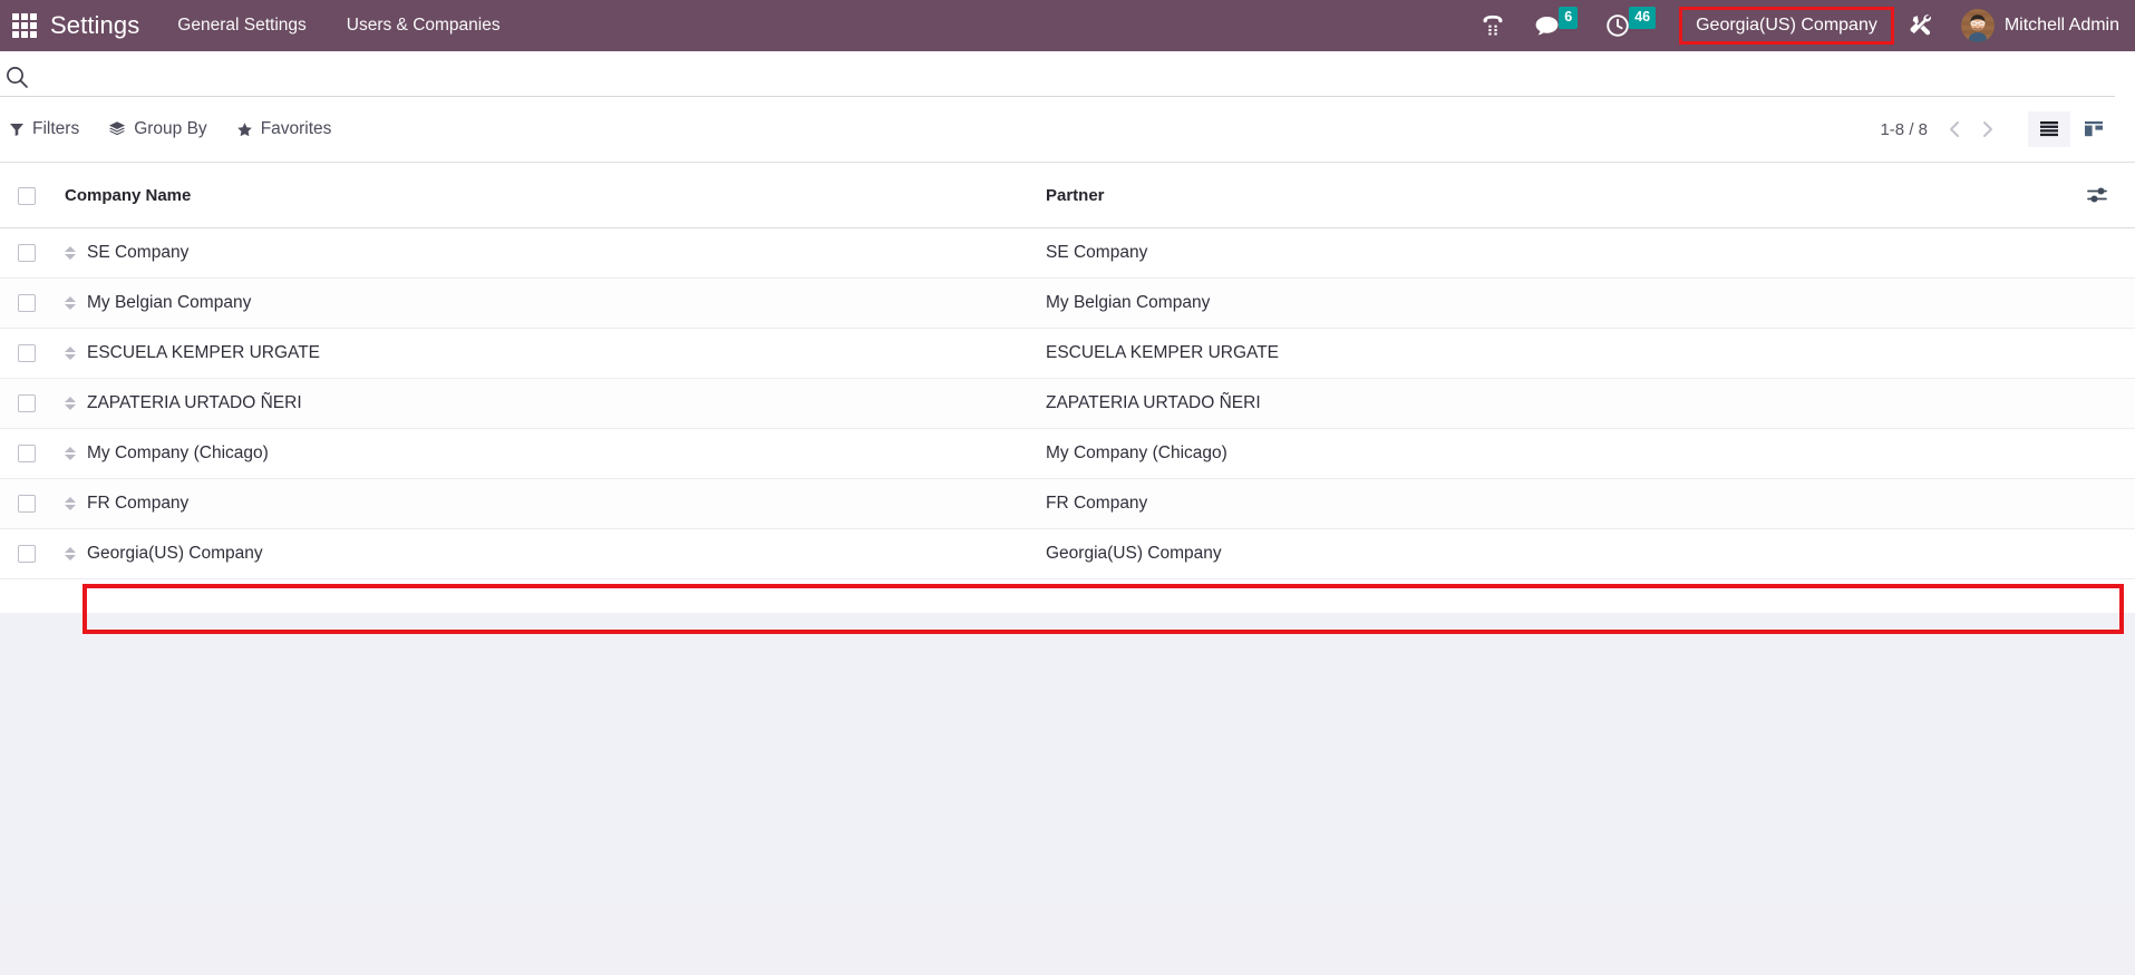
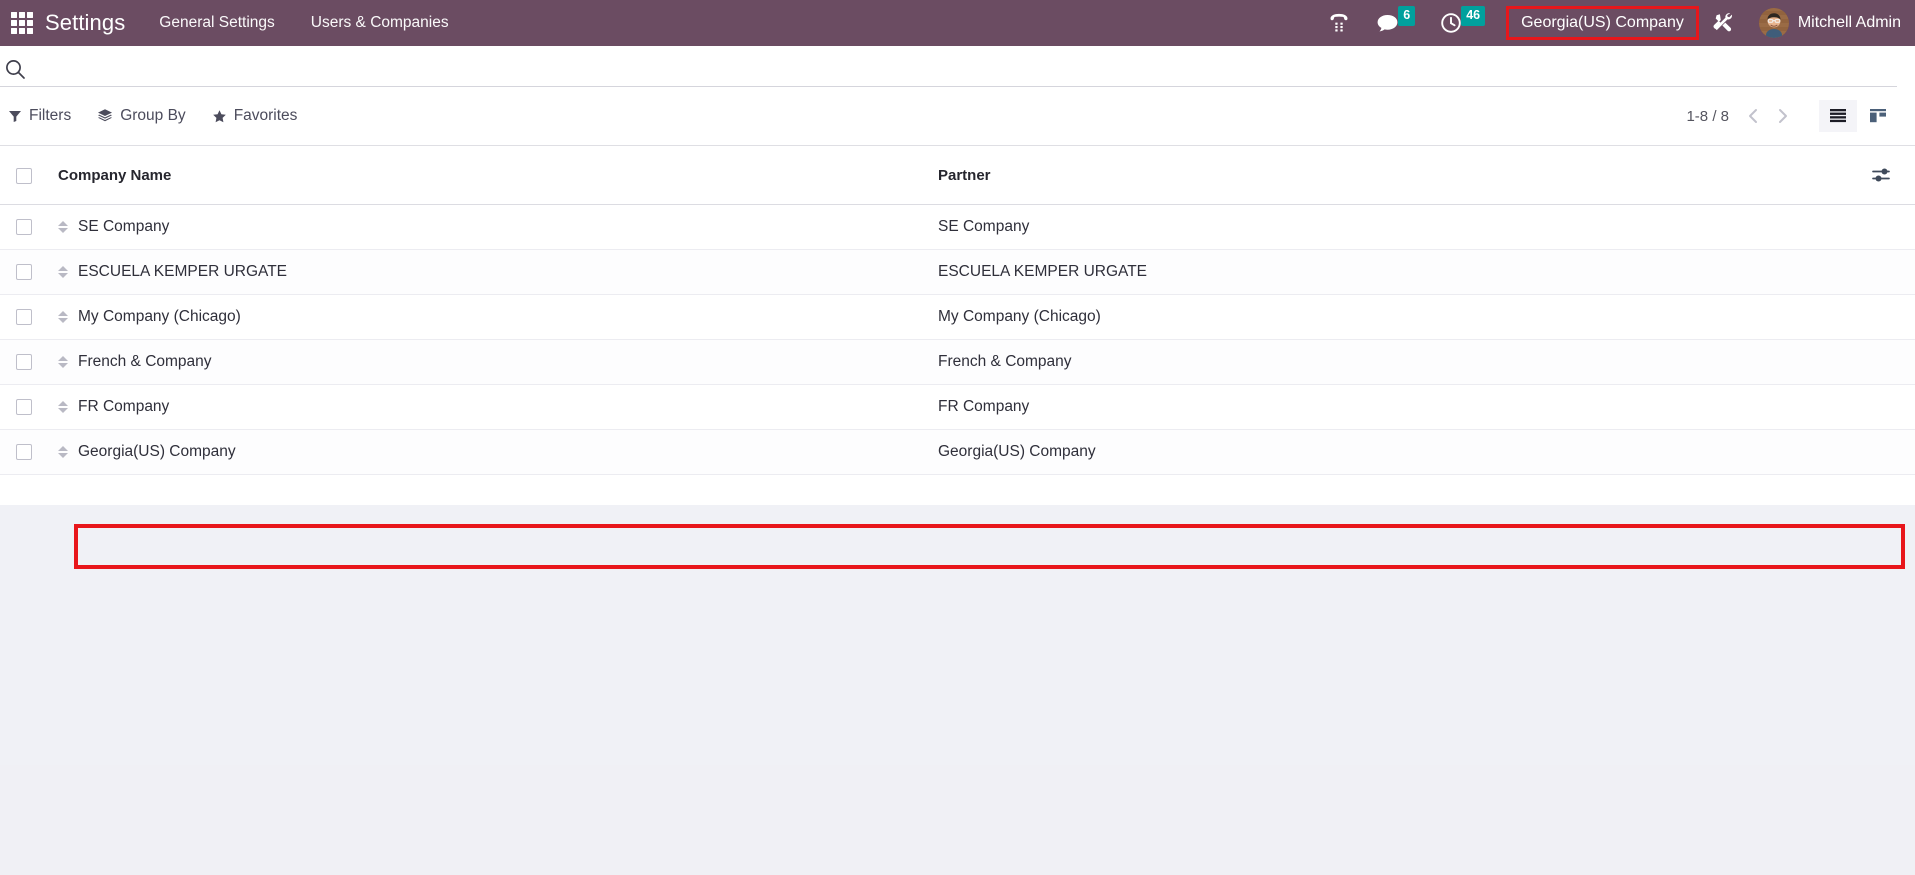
  Settings
  General Settings
  Users & Companies
  6
  46
  Georgia(US) Company
  Mitchell Admin
  Filters
  Group By
  Favorites
  1-8 / 8
  	Company Name	Partner
  	SE Company	SE Company
- 	My Belgian Company	My Belgian Company
  	ESCUELA KEMPER URGATE	ESCUELA KEMPER URGATE
- 	ZAPATERIA URTADO ÑERI	ZAPATERIA URTADO ÑERI
  	My Company (Chicago)	My Company (Chicago)
+ 	French & Company	French & Company
  	FR Company	FR Company
  	Georgia(US) Company	Georgia(US) Company
